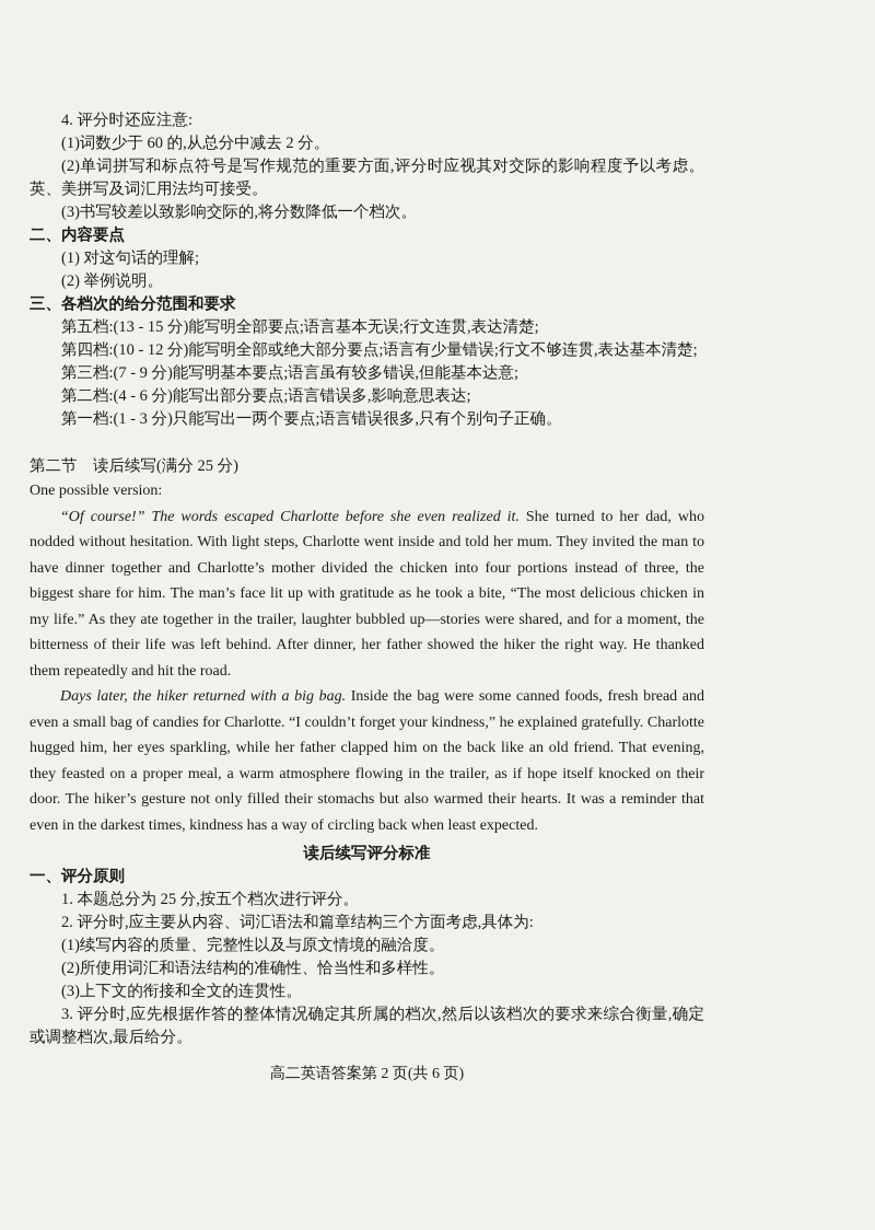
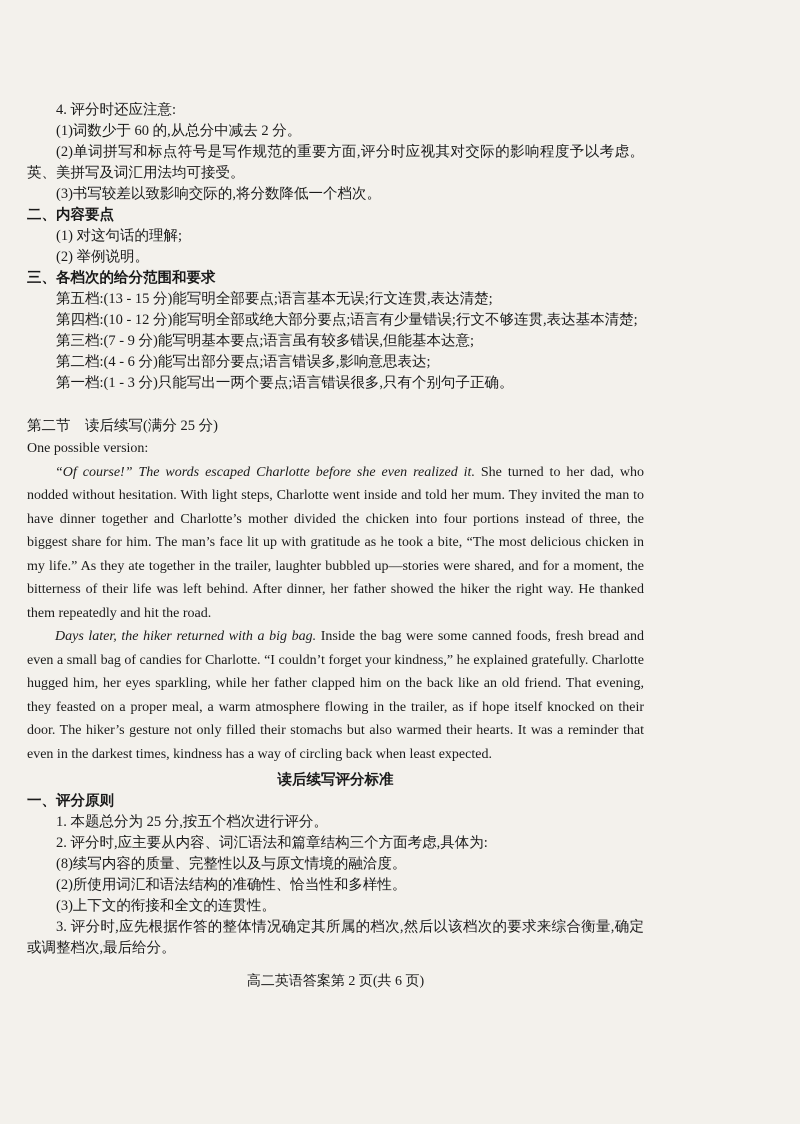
  4. 评分时还应注意:
  (1)词数少于 60 的,从总分中减去 2 分。
  (2)单词拼写和标点符号是写作规范的重要方面,评分时应视其对交际的影响程度予以考虑。英、美拼写及词汇用法均可接受。
  (3)书写较差以致影响交际的,将分数降低一个档次。
  二、内容要点
  (1) 对这句话的理解;
  (2) 举例说明。
  三、各档次的给分范围和要求
  第五档:(13 - 15 分)能写明全部要点;语言基本无误;行文连贯,表达清楚;
  第四档:(10 - 12 分)能写明全部或绝大部分要点;语言有少量错误;行文不够连贯,表达基本清楚;
  第三档:(7 - 9 分)能写明基本要点;语言虽有较多错误,但能基本达意;
  第二档:(4 - 6 分)能写出部分要点;语言错误多,影响意思表达;
  第一档:(1 - 3 分)只能写出一两个要点;语言错误很多,只有个别句子正确。
  第二节 读后续写(满分 25 分)
  One possible version:
  “Of course!” The words escaped Charlotte before she even realized it. She turned to her dad, who nodded without hesitation. With light steps, Charlotte went inside and told her mum. They invited the man to have dinner together and Charlotte’s mother divided the chicken into four portions instead of three, the biggest share for him. The man’s face lit up with gratitude as he took a bite, “The most delicious chicken in my life.” As they ate together in the trailer, laughter bubbled up—stories were shared, and for a moment, the bitterness of their life was left behind. After dinner, her father showed the hiker the right way. He thanked them repeatedly and hit the road.
  Days later, the hiker returned with a big bag. Inside the bag were some canned foods, fresh bread and even a small bag of candies for Charlotte. “I couldn’t forget your kindness,” he explained gratefully. Charlotte hugged him, her eyes sparkling, while her father clapped him on the back like an old friend. That evening, they feasted on a proper meal, a warm atmosphere flowing in the trailer, as if hope itself knocked on their door. The hiker’s gesture not only filled their stomachs but also warmed their hearts. It was a reminder that even in the darkest times, kindness has a way of circling back when least expected.
  读后续写评分标准
  一、评分原则
  1. 本题总分为 25 分,按五个档次进行评分。
  2. 评分时,应主要从内容、词汇语法和篇章结构三个方面考虑,具体为:
- (1)续写内容的质量、完整性以及与原文情境的融洽度。
+ (8)续写内容的质量、完整性以及与原文情境的融洽度。
  (2)所使用词汇和语法结构的准确性、恰当性和多样性。
  (3)上下文的衔接和全文的连贯性。
  3. 评分时,应先根据作答的整体情况确定其所属的档次,然后以该档次的要求来综合衡量,确定或调整档次,最后给分。
  高二英语答案第 2 页(共 6 页)
